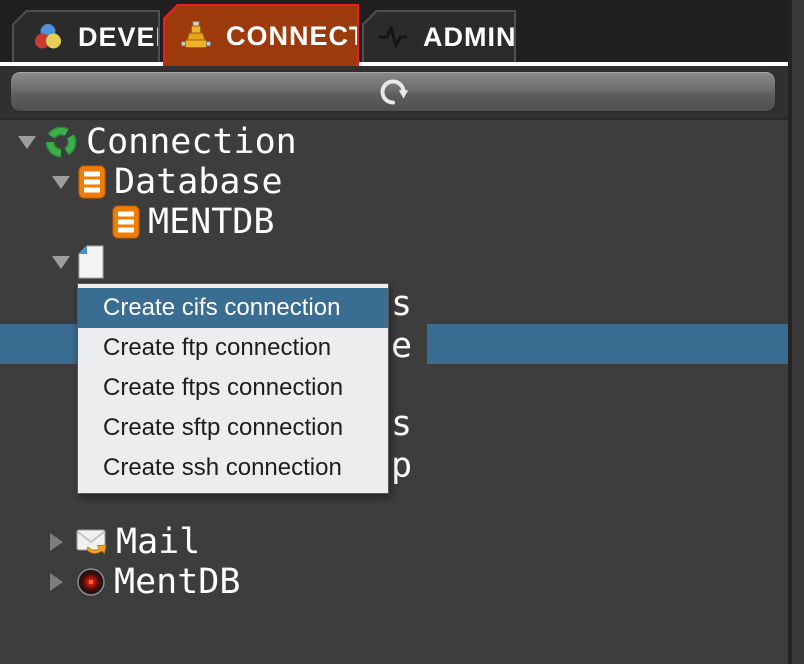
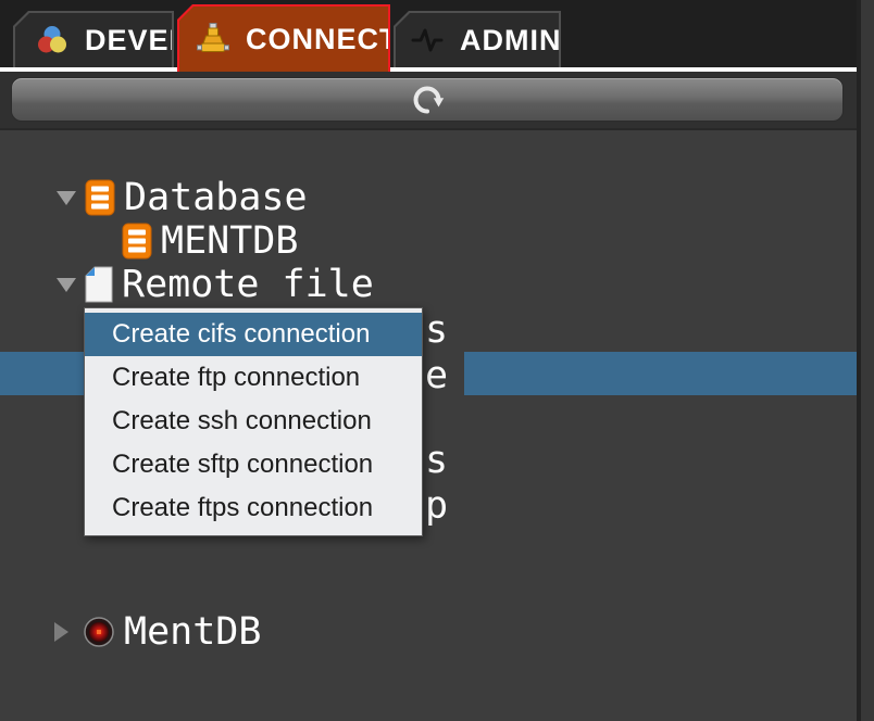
  DEVE
  CONNEC
  ADMIN
- Connection
  Database
  MENTDB
+ Remote file
  s
  e
  s
  p
- Mail
  MentDB
  Create cifs connection
  Create ftp connection
- Create ftps connection
+ Create ssh connection
  Create sftp connection
- Create ssh connection
+ Create ftps connection
